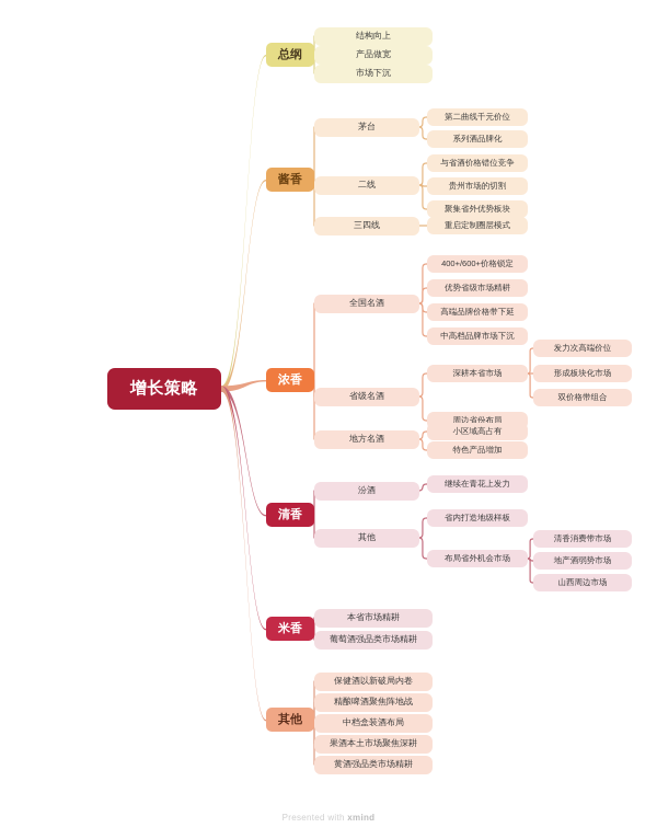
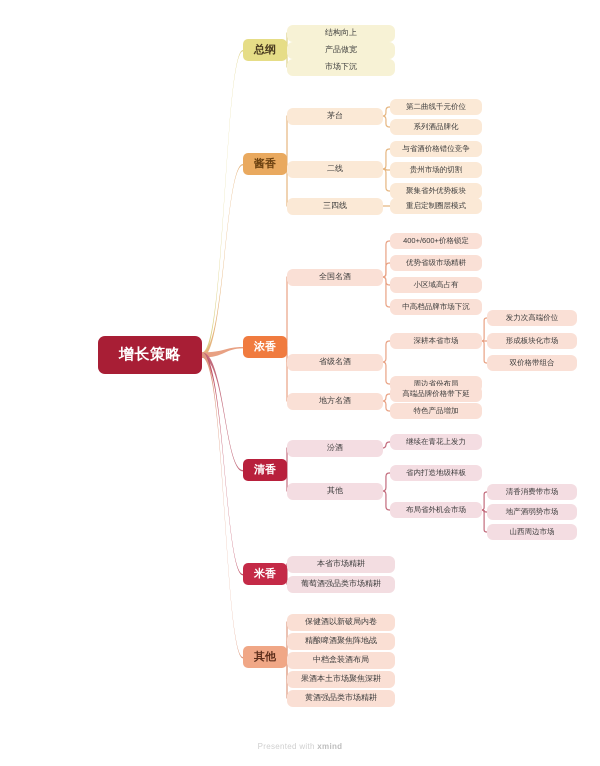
  增长策略
  总纲
  结构向上
  产品做宽
  市场下沉
  酱香
  茅台
  第二曲线千元价位
  系列酒品牌化
  二线
  与省酒价格错位竞争
  贵州市场的切割
  聚集省外优势板块
  三四线
  重启定制圈层模式
  浓香
  全国名酒
  400+/600+价格锁定
  优势省级市场精耕
- 高端品牌价格带下延
+ 小区域高占有
  中高档品牌市场下沉
  省级名酒
  深耕本省市场
  发力次高端价位
  形成板块化市场
  双价格带组合
  周边省份布局
  地方名酒
- 小区域高占有
+ 高端品牌价格带下延
  特色产品增加
  清香
  汾酒
  继续在青花上发力
  其他
  省内打造地级样板
  布局省外机会市场
  清香消费带市场
  地产酒弱势市场
  山西周边市场
  米香
  本省市场精耕
  葡萄酒强品类市场精耕
  其他
  保健酒以新破局内卷
  精酿啤酒聚焦阵地战
  中档盒装酒布局
  果酒本土市场聚焦深耕
  黄酒强品类市场精耕
  Presented with xmind
